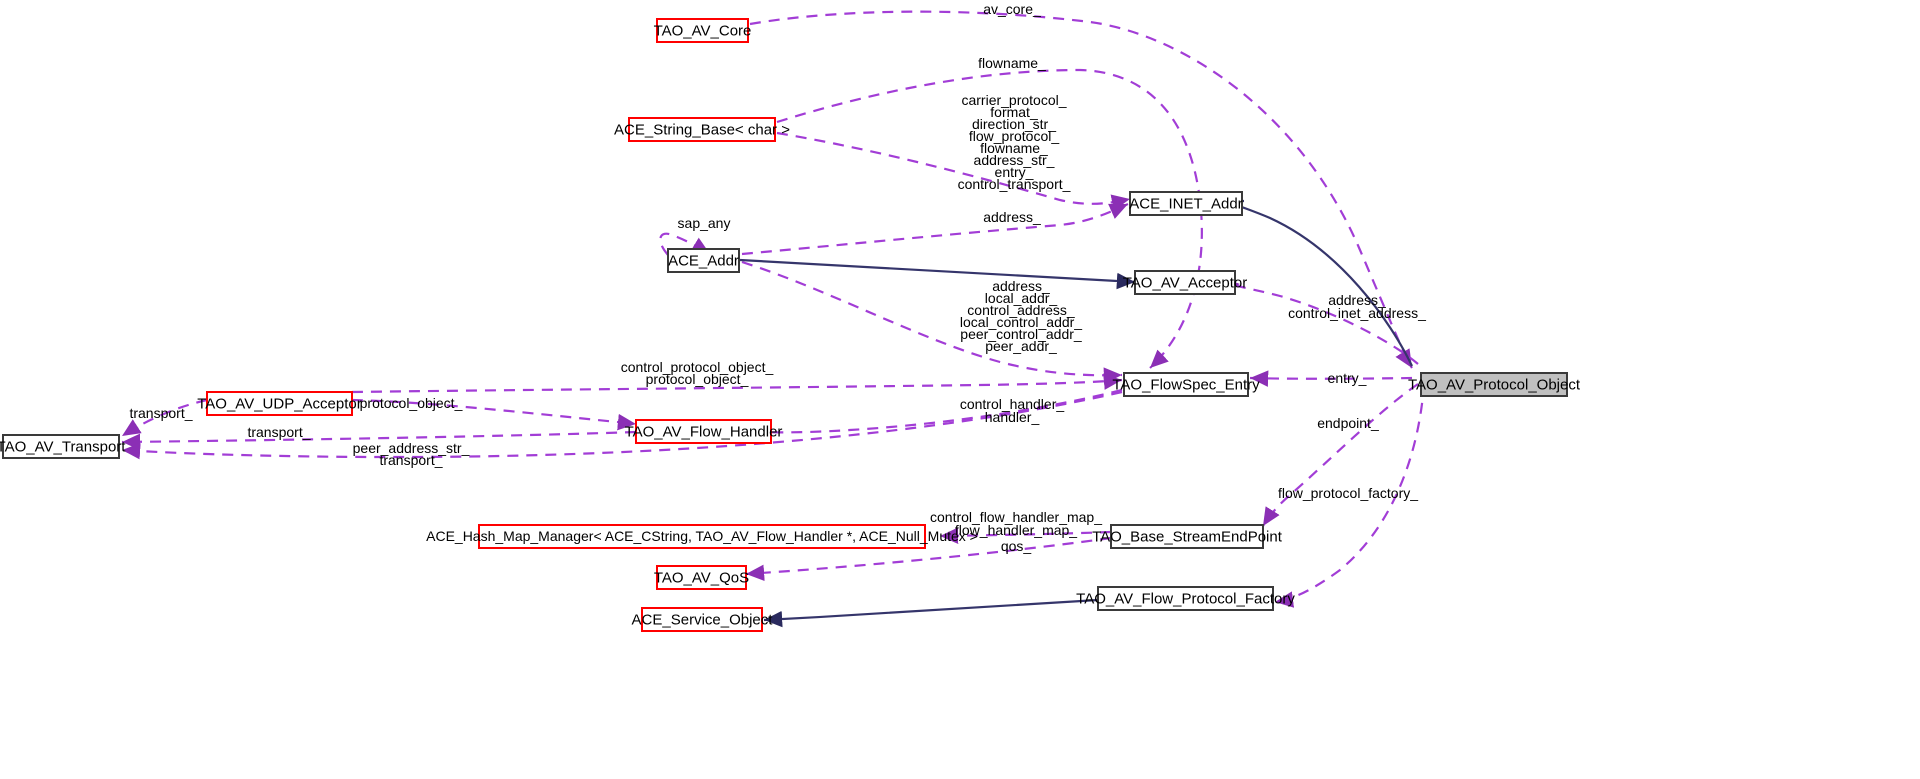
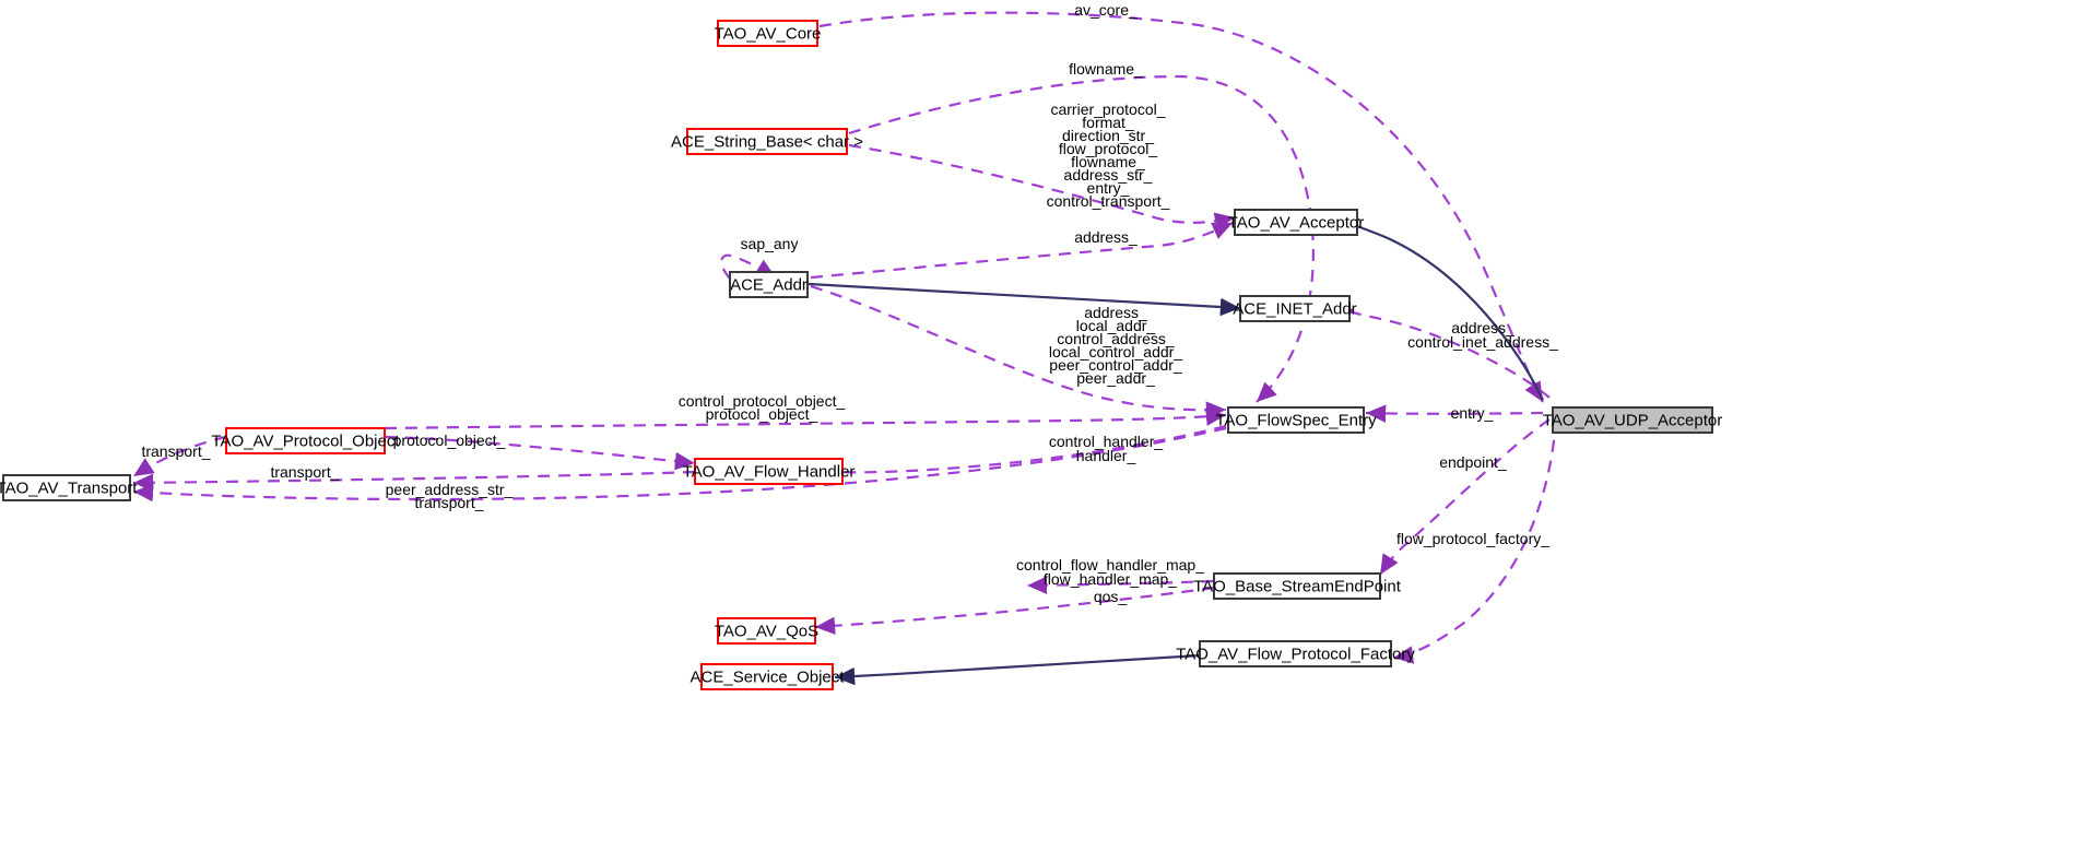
  av_core_
  flowname_
  carrier_protocol_
  format_
  direction_str_
  flow_protocol_
  flowname_
  address_str_
  entry_
  control_transport_
  sap_any
  address_
  address_
  local_addr_
  control_address_
  local_control_addr_
  peer_control_addr_
  peer_addr_
  address_
  control_inet_address_
  control_protocol_object_
  protocol_object_
  entry_
  protocol_object_
  control_handler_
  handler_
  transport_
  endpoint_
  transport_
  peer_address_str_
  transport_
  flow_protocol_factory_
  control_flow_handler_map_
  flow_handler_map_
  qos_
  TAO_AV_Core
  ACE_String_Base< char >
- ACE_INET_Addr
+ TAO_AV_Acceptor
  ACE_Addr
- TAO_AV_Acceptor
+ ACE_INET_Addr
- TAO_AV_UDP_Acceptor
+ TAO_AV_Protocol_Object
  TAO_FlowSpec_Entry
- TAO_AV_Protocol_Object
+ TAO_AV_UDP_Acceptor
  TAO_AV_Flow_Handler
  TAO_AV_Transport
- ACE_Hash_Map_Manager< ACE_CString, TAO_AV_Flow_Handler *, ACE_Null_Mutex >
  TAO_Base_StreamEndPoint
  TAO_AV_QoS
  TAO_AV_Flow_Protocol_Factory
  ACE_Service_Object
